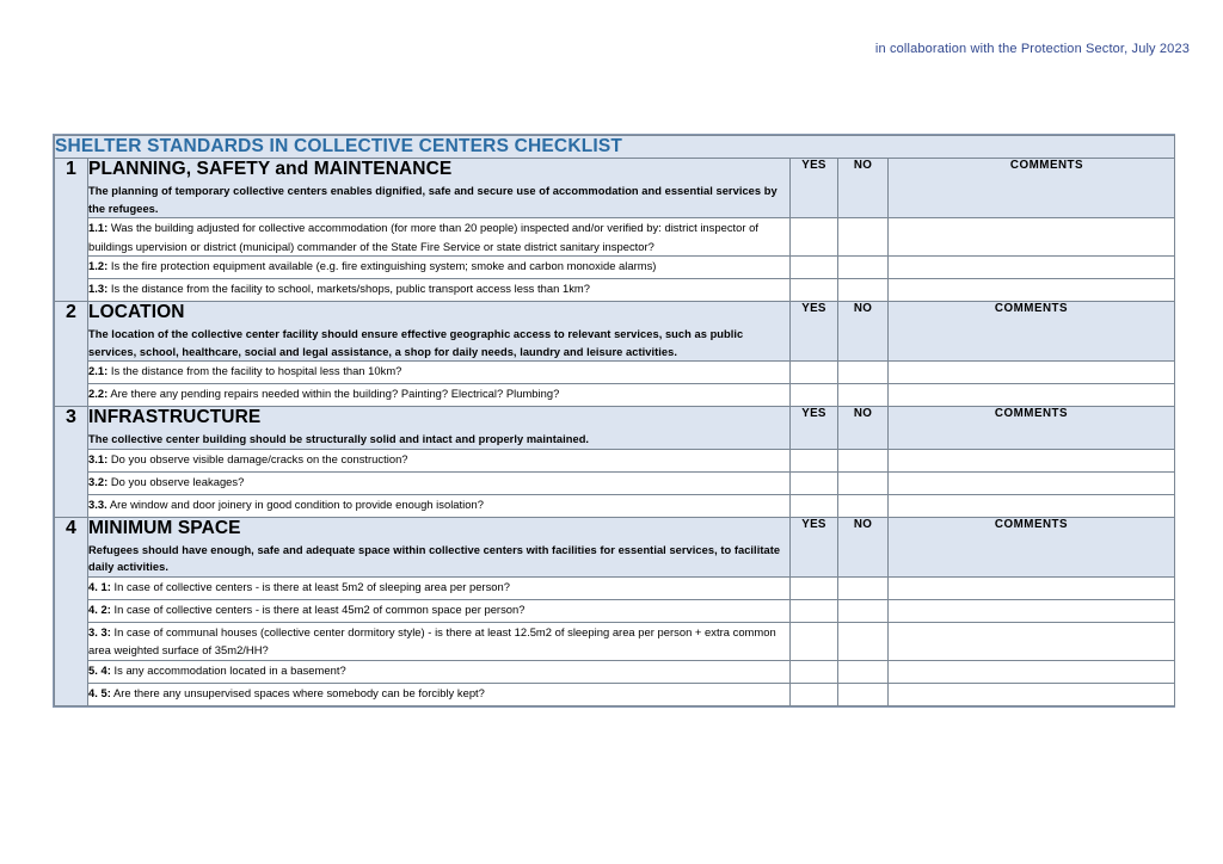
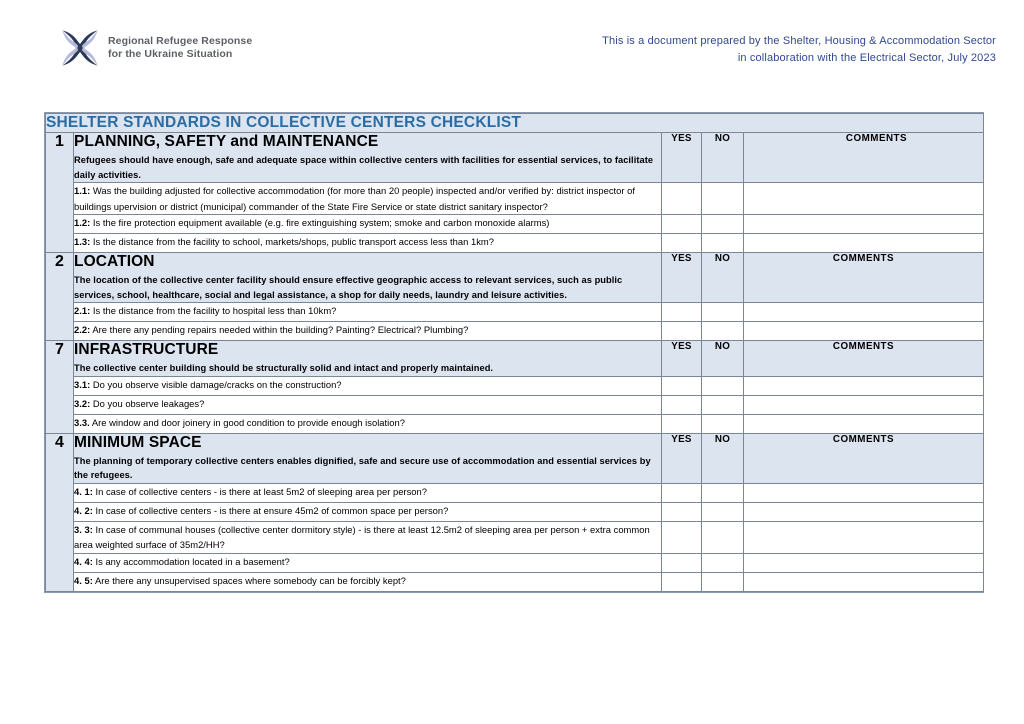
+ Regional Refugee Response
+ for the Ukraine Situation
+ This is a document prepared by the Shelter, Housing & Accommodation Sector
- in collaboration with the Protection Sector, July 2023
+ in collaboration with the Electrical Sector, July 2023
  SHELTER STANDARDS IN COLLECTIVE CENTERS CHECKLIST
- 1	PLANNING, SAFETY and MAINTENANCEThe planning of temporary collective centers enables dignified, safe and secure use of accommodation and essential services by the refugees.	YES	NO	COMMENTS
+ 1	PLANNING, SAFETY and MAINTENANCERefugees should have enough, safe and adequate space within collective centers with facilities for essential services, to facilitate daily activities.	YES	NO	COMMENTS
  1.1: Was the building adjusted for collective accommodation (for more than 20 people) inspected and/or verified by: district inspector of buildings upervision or district (municipal) commander of the State Fire Service or state district sanitary inspector?
  1.2: Is the fire protection equipment available (e.g. fire extinguishing system; smoke and carbon monoxide alarms)
  1.3: Is the distance from the facility to school, markets/shops, public transport access less than 1km?
  2	LOCATIONThe location of the collective center facility should ensure effective geographic access to relevant services, such as public services, school, healthcare, social and legal assistance, a shop for daily needs, laundry and leisure activities.	YES	NO	COMMENTS
  2.1: Is the distance from the facility to hospital less than 10km?
  2.2: Are there any pending repairs needed within the building? Painting? Electrical? Plumbing?
- 3	INFRASTRUCTUREThe collective center building should be structurally solid and intact and properly maintained.	YES	NO	COMMENTS
+ 7	INFRASTRUCTUREThe collective center building should be structurally solid and intact and properly maintained.	YES	NO	COMMENTS
  3.1: Do you observe visible damage/cracks on the construction?
  3.2: Do you observe leakages?
  3.3. Are window and door joinery in good condition to provide enough isolation?
- 4	MINIMUM SPACERefugees should have enough, safe and adequate space within collective centers with facilities for essential services, to facilitate daily activities.	YES	NO	COMMENTS
+ 4	MINIMUM SPACEThe planning of temporary collective centers enables dignified, safe and secure use of accommodation and essential services by the refugees.	YES	NO	COMMENTS
  4. 1: In case of collective centers - is there at least 5m2 of sleeping area per person?
- 4. 2: In case of collective centers - is there at least 45m2 of common space per person?
+ 4. 2: In case of collective centers - is there at ensure 45m2 of common space per person?
  3. 3: In case of communal houses (collective center dormitory style) - is there at least 12.5m2 of sleeping area per person + extra common area weighted surface of 35m2/HH?
- 5. 4: Is any accommodation located in a basement?
+ 4. 4: Is any accommodation located in a basement?
  4. 5: Are there any unsupervised spaces where somebody can be forcibly kept?
